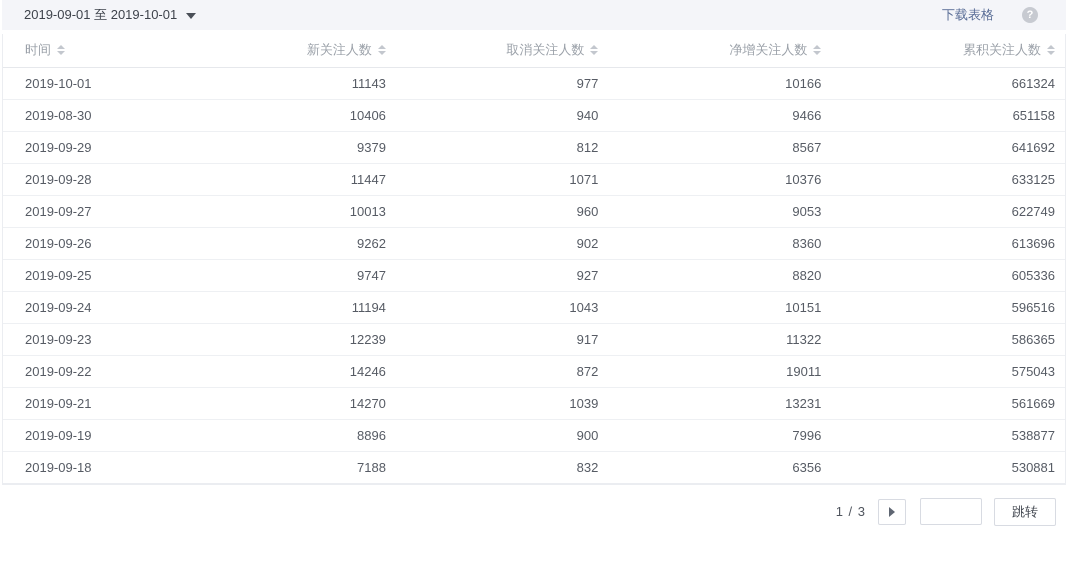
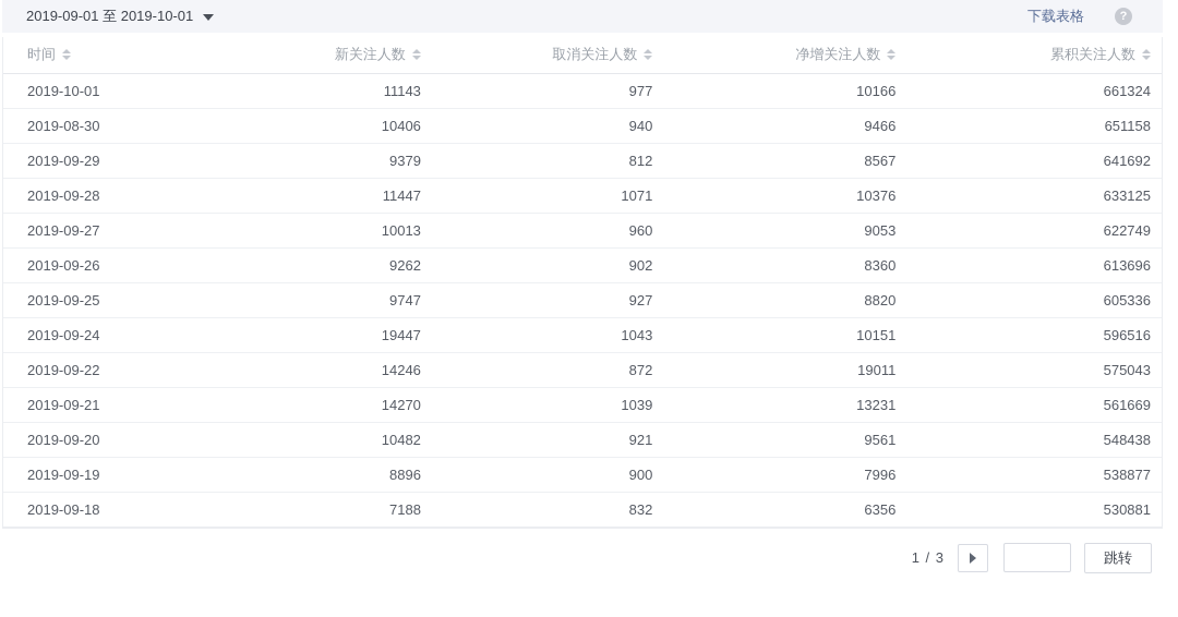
  2019-09-01 至 2019-10-01
  下载表格
  ?
  时间	新关注人数	取消关注人数	净增关注人数	累积关注人数
  2019-10-01	11143	977	10166	661324
  2019-08-30	10406	940	9466	651158
  2019-09-29	9379	812	8567	641692
  2019-09-28	11447	1071	10376	633125
  2019-09-27	10013	960	9053	622749
  2019-09-26	9262	902	8360	613696
  2019-09-25	9747	927	8820	605336
- 2019-09-24	11194	1043	10151	596516
+ 2019-09-24	19447	1043	10151	596516
- 2019-09-23	12239	917	11322	586365
  2019-09-22	14246	872	19011	575043
  2019-09-21	14270	1039	13231	561669
+ 2019-09-20	10482	921	9561	548438
  2019-09-19	8896	900	7996	538877
  2019-09-18	7188	832	6356	530881
  1 / 3
  跳转
